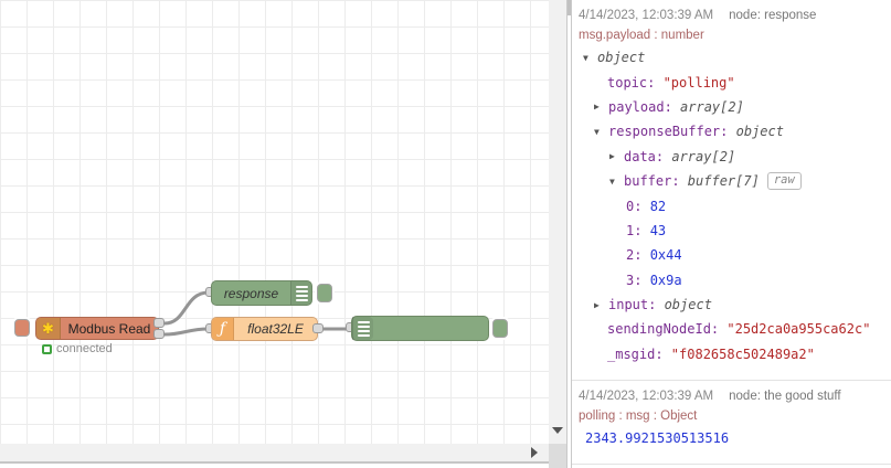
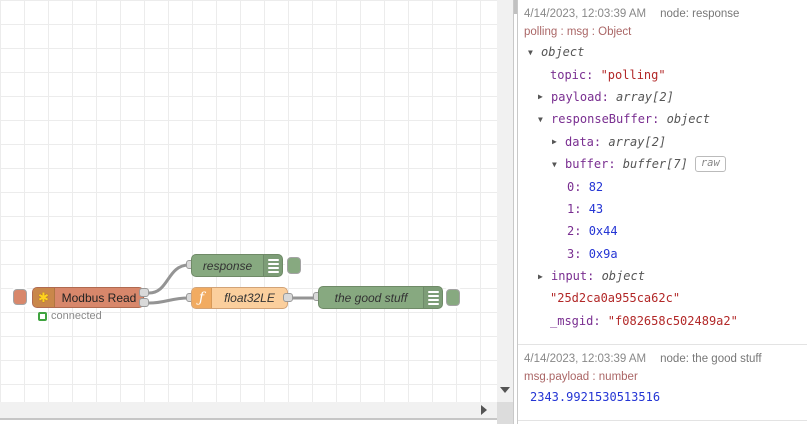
  ✱
  Modbus Read
  connected
  response
  ƒ
  float32LE
+ the good stuff
  4/14/2023, 12:03:39 AM
  node: response
- msg.payload : number
+ polling : msg : Object
  ▼
  object
  topic:
  "polling"
  ▶
  payload:
  array[2]
  ▼
  responseBuffer:
  object
  ▶
  data:
  array[2]
  ▼
  buffer:
  buffer[7]
  raw
  0:
  82
  1:
  43
  2:
  0x44
  3:
  0x9a
  ▶
  input:
  object
- sendingNodeId:
  "25d2ca0a955ca62c"
  _msgid:
  "f082658c502489a2"
  4/14/2023, 12:03:39 AM
  node: the good stuff
- polling : msg : Object
+ msg.payload : number
  2343.9921530513516
